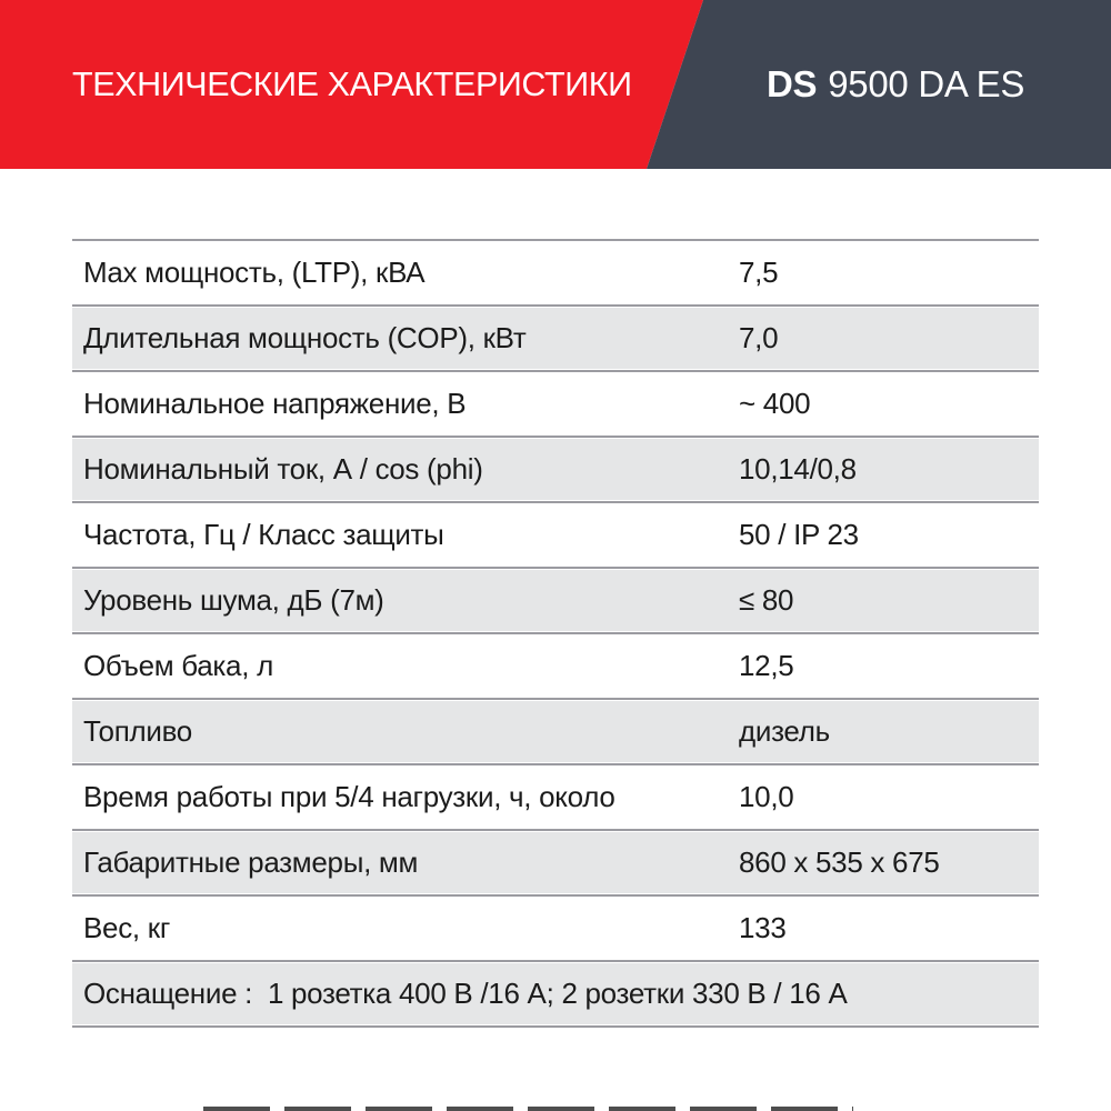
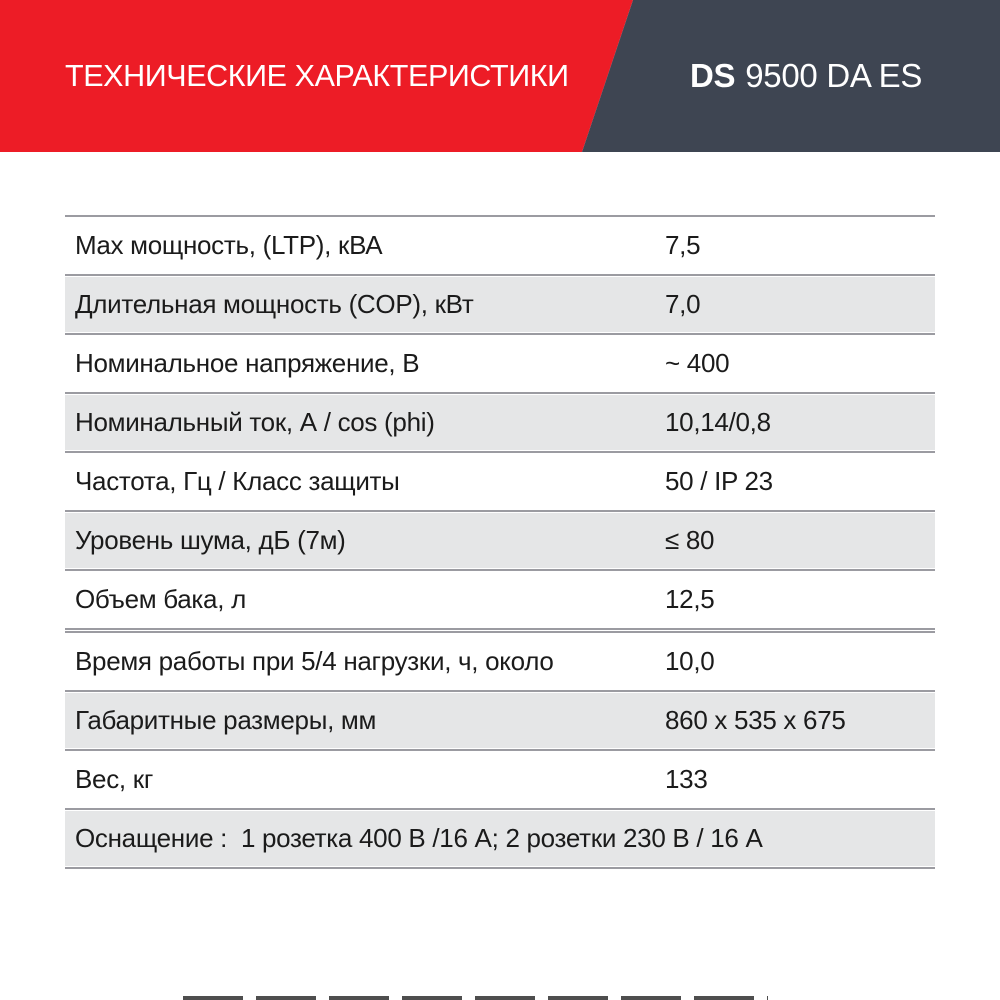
  ТЕХНИЧЕСКИЕ ХАРАКТЕРИСТИКИ
  DS
  9500 DA ES
  Max мощность, (LTP), кВА
  7,5
  Длительная мощность (COP), кВт
  7,0
  Номинальное напряжение, В
  ~ 400
  Номинальный ток, А / cos (phi)
  10,14/0,8
  Частота, Гц / Класс защиты
  50 / IP 23
  Уровень шума, дБ (7м)
  ≤ 80
  Объем бака, л
  12,5
- Топливо
- дизель
  Время работы при 5/4 нагрузки, ч, около
  10,0
  Габаритные размеры, мм
  860 x 535 x 675
  Вес, кг
  133
- Оснащение : 1 розетка 400 В /16 А; 2 розетки 330 В / 16 А
+ Оснащение : 1 розетка 400 В /16 А; 2 розетки 230 В / 16 А
